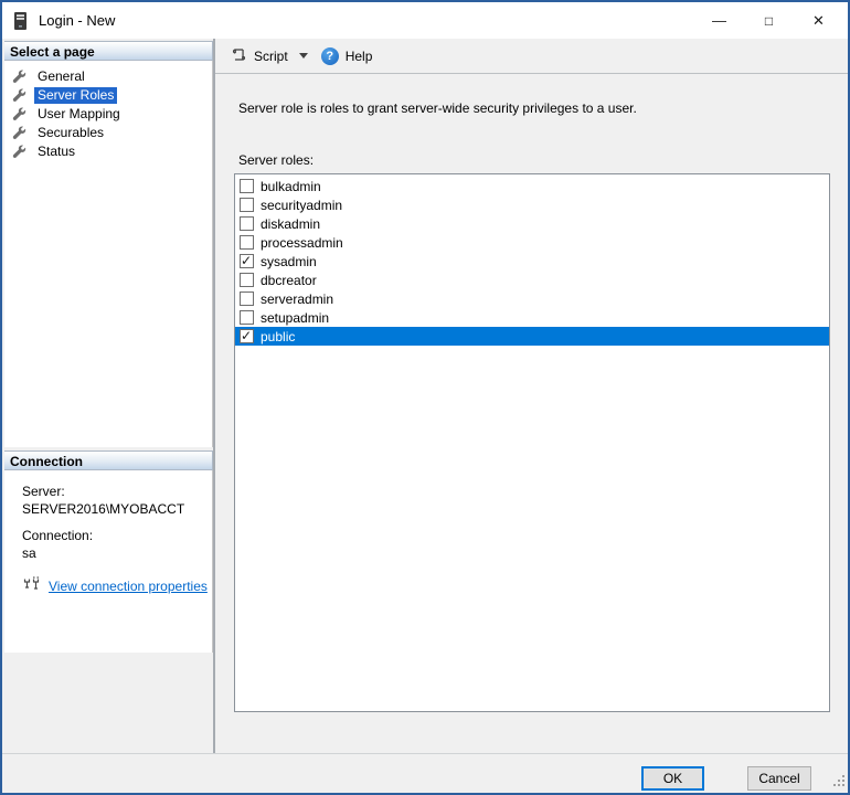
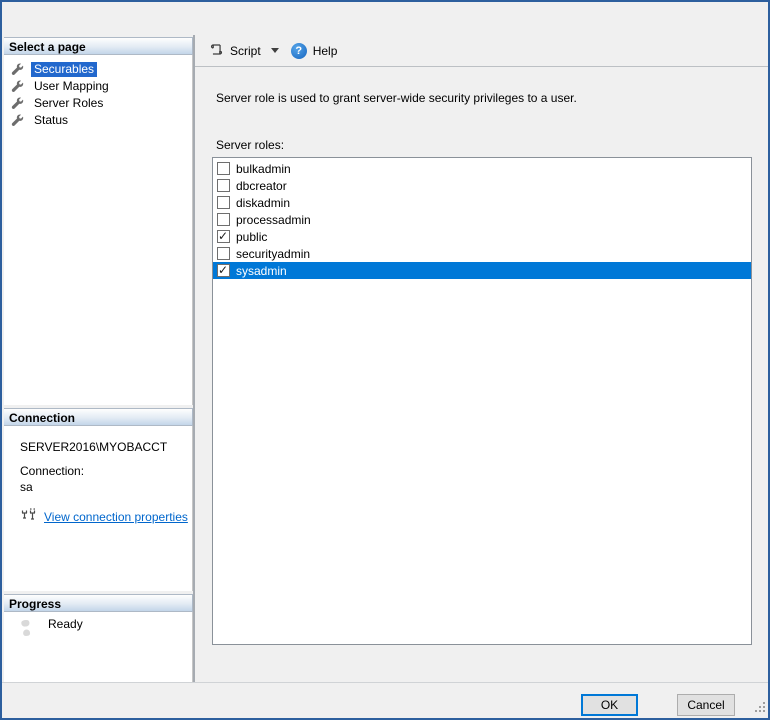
- Login - New
- —
- □
- ✕
  Select a page
- General
- Server Roles
+ Securables
  User Mapping
- Securables
+ Server Roles
  Status
  Connection
- Server:
  SERVER2016\MYOBACCT
  Connection:
  sa
  View connection properties
+ Progress
+ Ready
  Script
  ?
  Help
- Server role is roles to grant server-wide security privileges to a user.
+ Server role is used to grant server-wide security privileges to a user.
  Server roles:
  bulkadmin
- securityadmin
+ dbcreator
  diskadmin
  processadmin
- sysadmin
+ public
- dbcreator
+ securityadmin
- serveradmin
- setupadmin
- public
+ sysadmin
  OK
  Cancel
